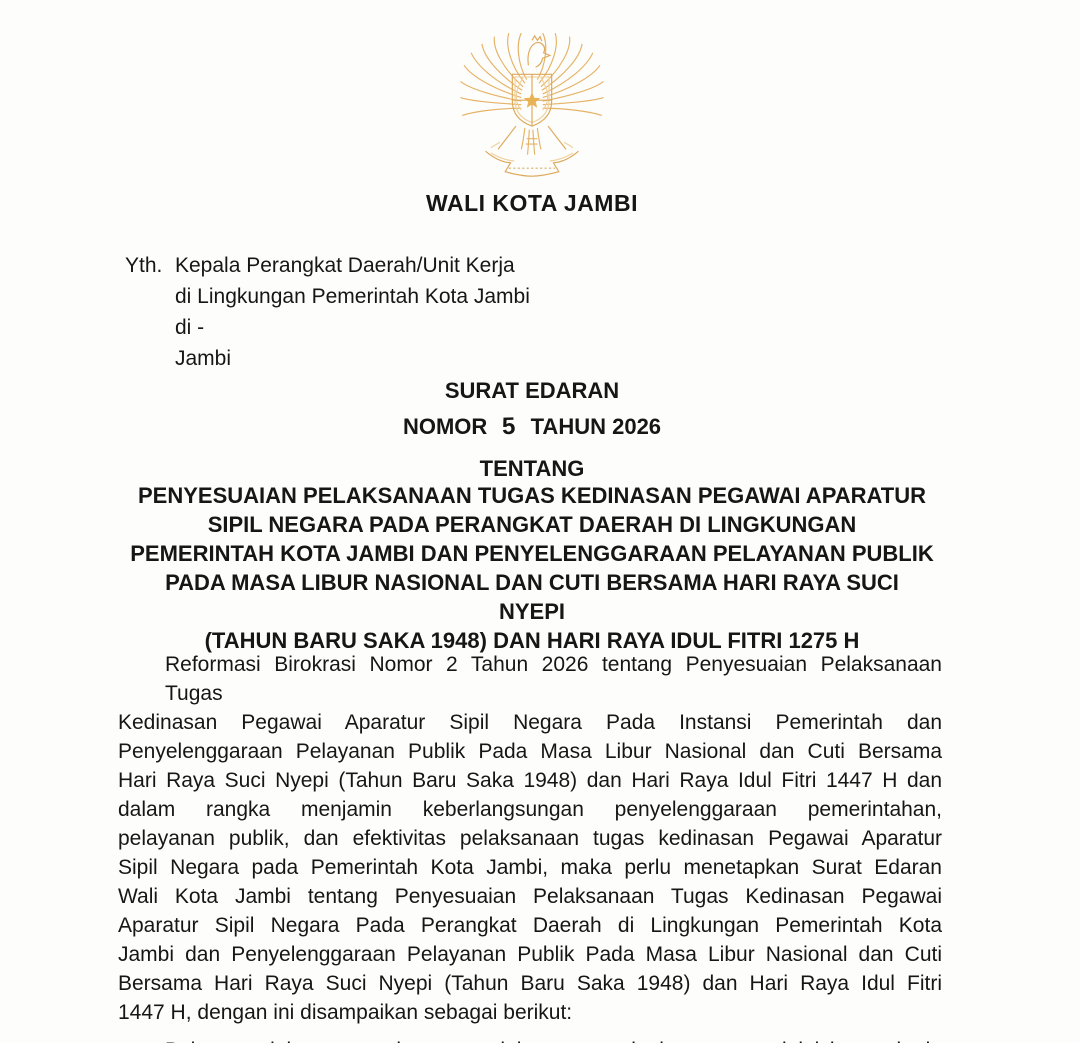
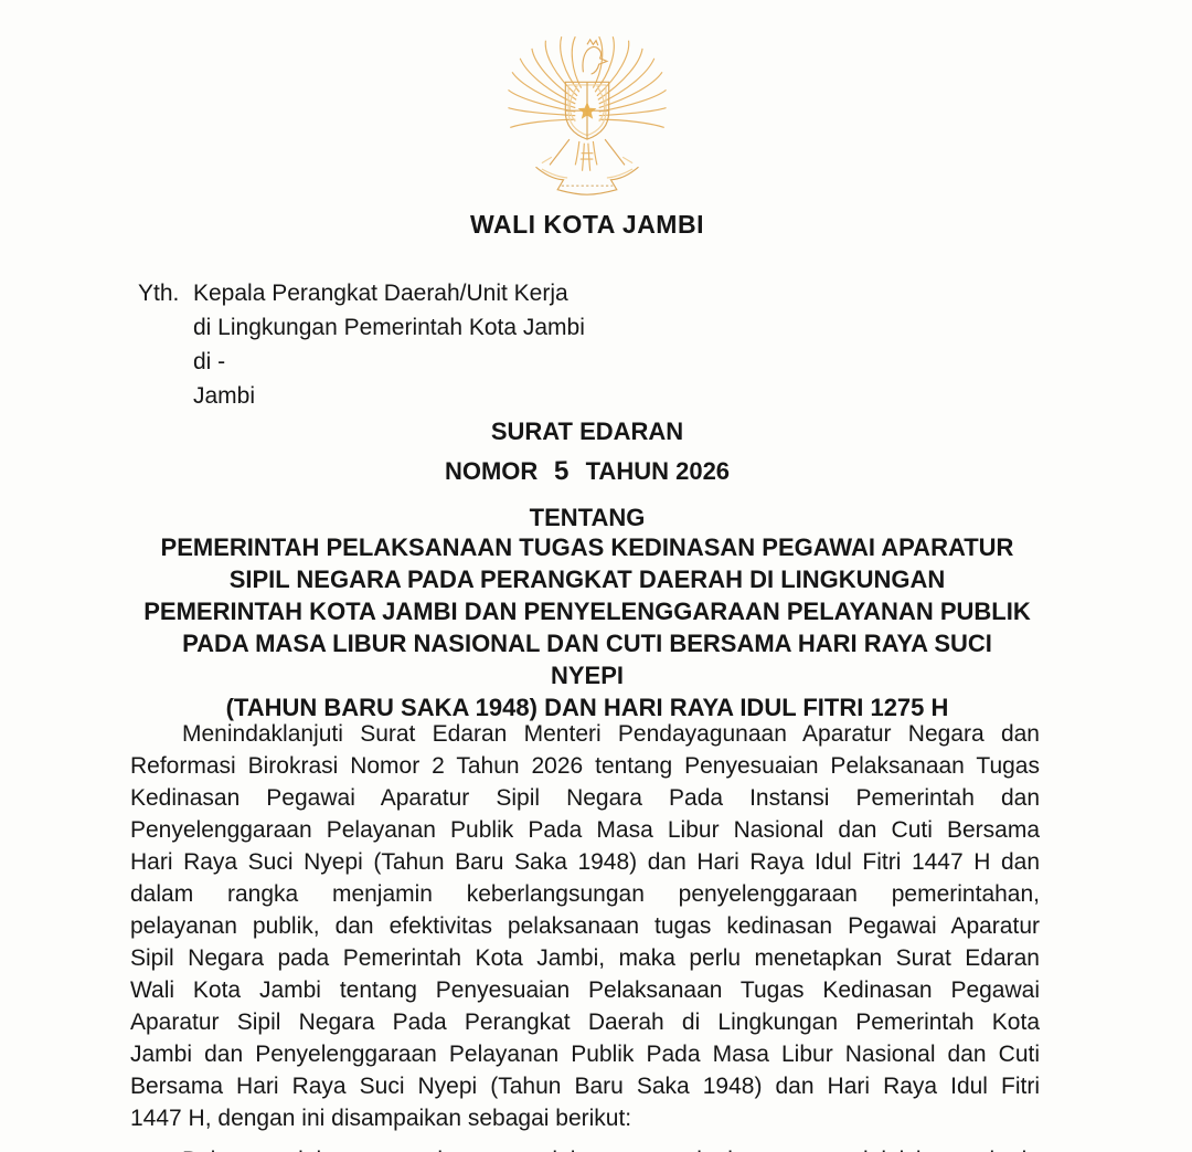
  WALI KOTA JAMBI
  Yth.
  Kepala Perangkat Daerah/Unit Kerja
  di Lingkungan Pemerintah Kota Jambi
  di -
  Jambi
  SURAT EDARAN
  TENTANG
- PENYESUAIAN PELAKSANAAN TUGAS KEDINASAN PEGAWAI APARATUR
+ PEMERINTAH PELAKSANAAN TUGAS KEDINASAN PEGAWAI APARATUR
  SIPIL NEGARA PADA PERANGKAT DAERAH DI LINGKUNGAN
  PEMERINTAH KOTA JAMBI DAN PENYELENGGARAAN PELAYANAN PUBLIK
  PADA MASA LIBUR NASIONAL DAN CUTI BERSAMA HARI RAYA SUCI NYEPI
  (TAHUN BARU SAKA 1948) DAN HARI RAYA IDUL FITRI 1275 H
+ Menindaklanjuti Surat Edaran Menteri Pendayagunaan Aparatur Negara dan
  Reformasi Birokrasi Nomor 2 Tahun 2026 tentang Penyesuaian Pelaksanaan Tugas
  Kedinasan Pegawai Aparatur Sipil Negara Pada Instansi Pemerintah dan
  Penyelenggaraan Pelayanan Publik Pada Masa Libur Nasional dan Cuti Bersama
  Hari Raya Suci Nyepi (Tahun Baru Saka 1948) dan Hari Raya Idul Fitri 1447 H dan
  dalam rangka menjamin keberlangsungan penyelenggaraan pemerintahan,
  pelayanan publik, dan efektivitas pelaksanaan tugas kedinasan Pegawai Aparatur
  Sipil Negara pada Pemerintah Kota Jambi, maka perlu menetapkan Surat Edaran
  Wali Kota Jambi tentang Penyesuaian Pelaksanaan Tugas Kedinasan Pegawai
  Aparatur Sipil Negara Pada Perangkat Daerah di Lingkungan Pemerintah Kota
  Jambi dan Penyelenggaraan Pelayanan Publik Pada Masa Libur Nasional dan Cuti
  Bersama Hari Raya Suci Nyepi (Tahun Baru Saka 1948) dan Hari Raya Idul Fitri
  1447 H, dengan ini disampaikan sebagai berikut:
